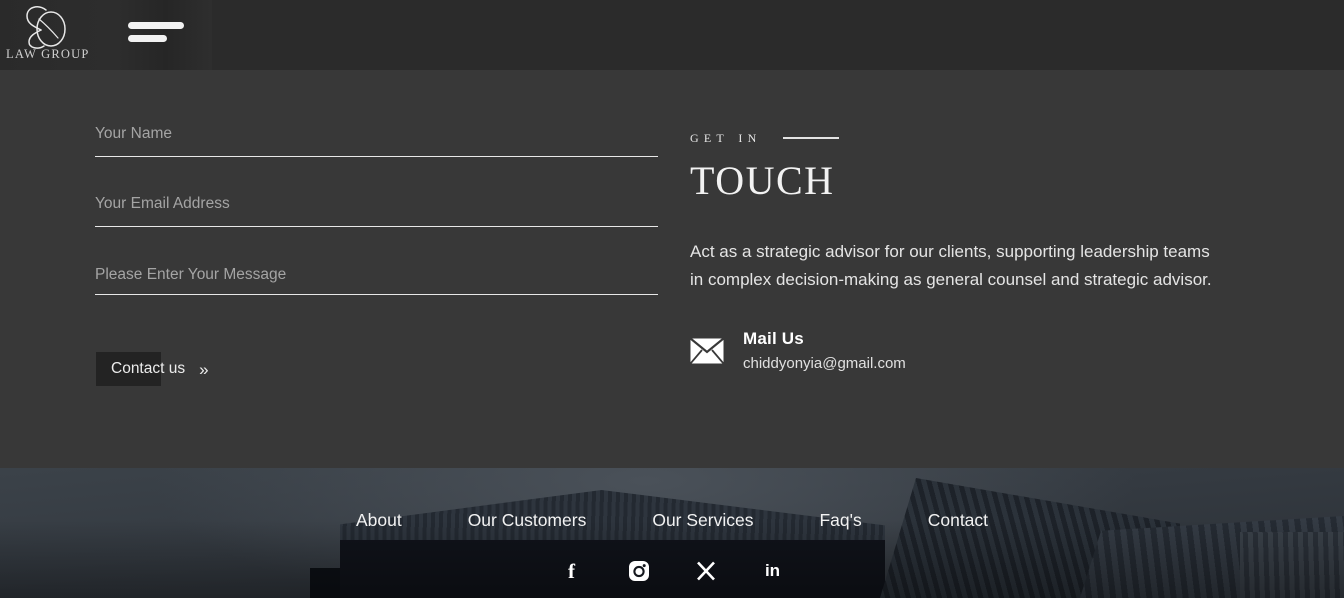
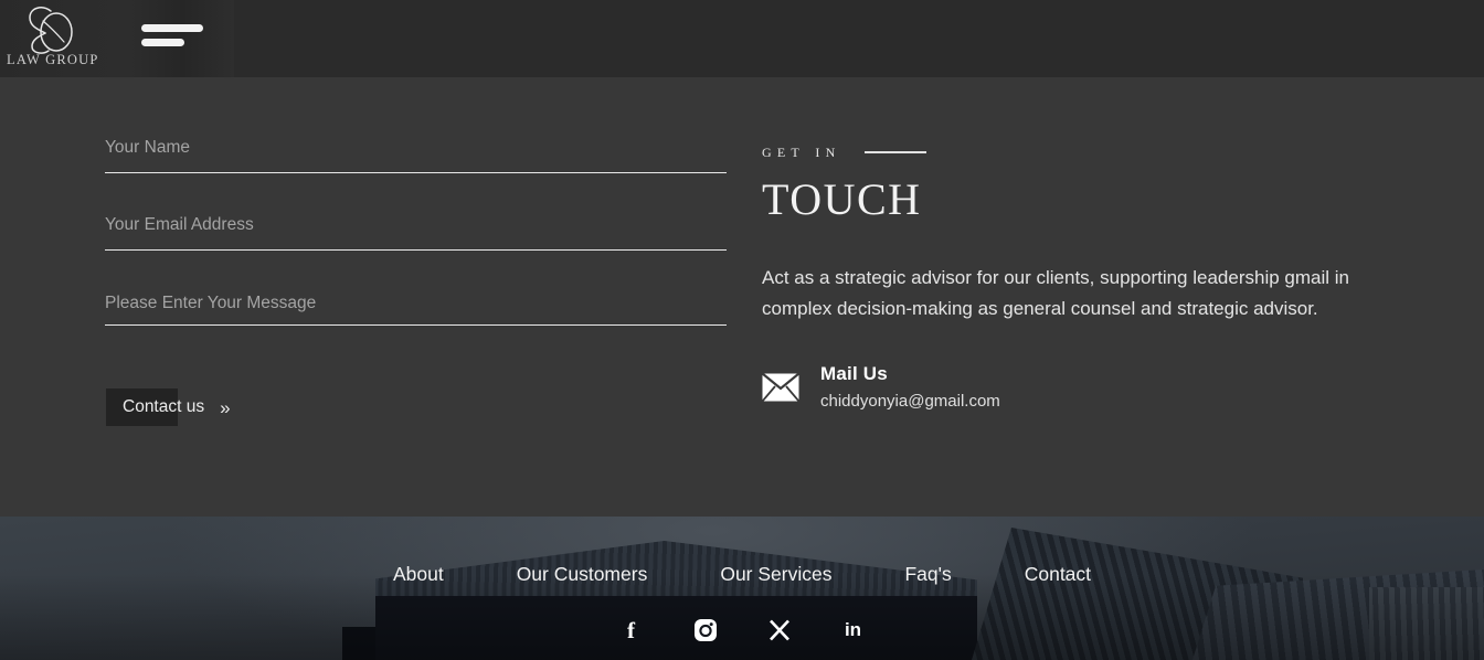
  LAW GROUP
  Your Name
  Your Email Address
  Please Enter Your Message
  Contact us
  »
  get in
  TOUCH
- Act as a strategic advisor for our clients, supporting leadership teams in complex decision-making as general counsel and strategic advisor.
+ Act as a strategic advisor for our clients, supporting leadership gmail in complex decision-making as general counsel and strategic advisor.
  Mail Us
  chiddyonyia@gmail.com
  About
  Our Customers
  Our Services
  Faq's
  Contact
  f
  in
